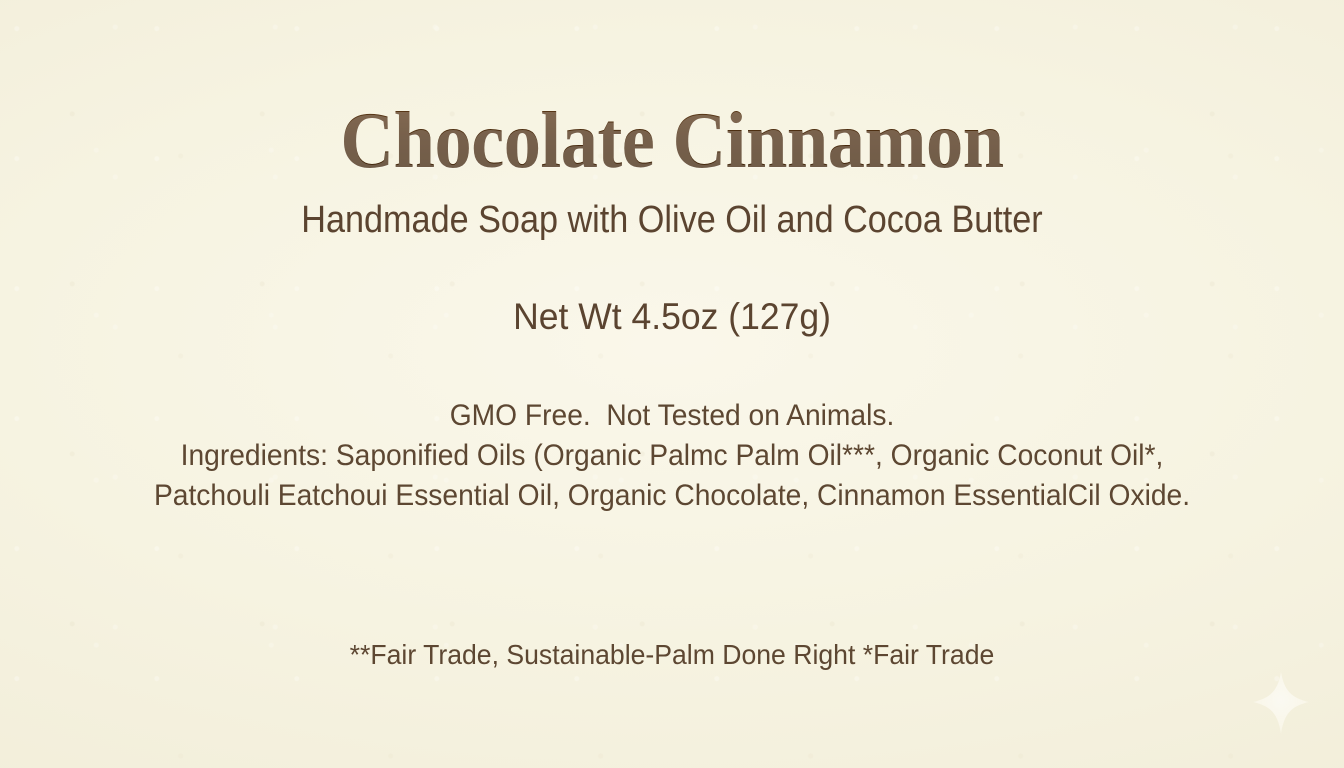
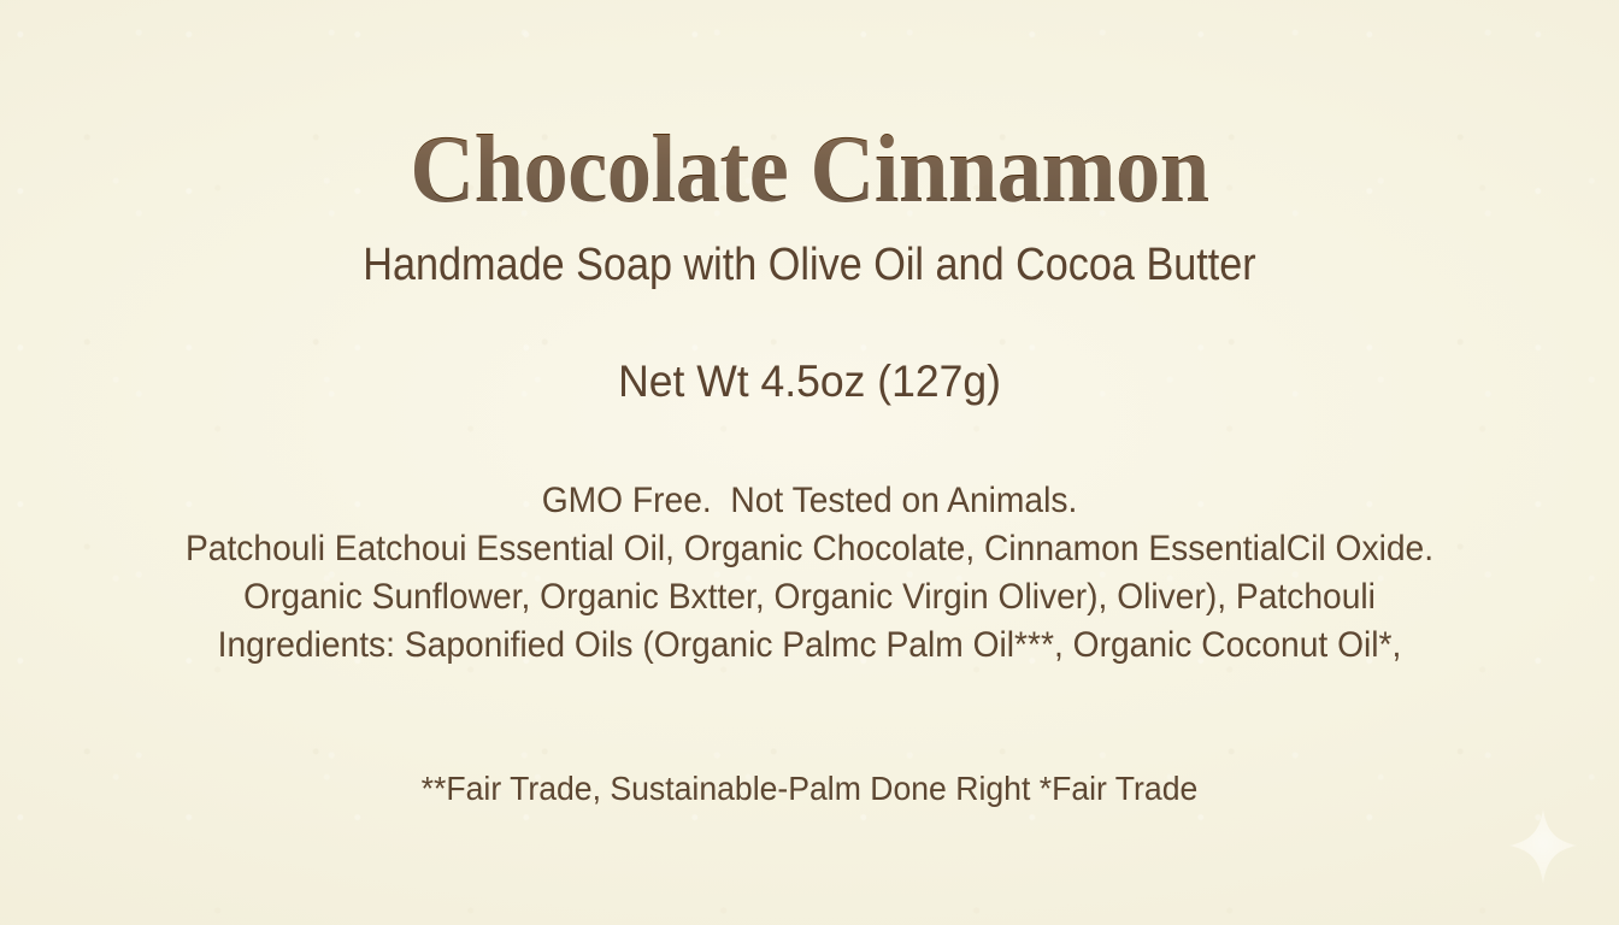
  Chocolate Cinnamon
  Handmade Soap with Olive Oil and Cocoa Butter
  Net Wt 4.5oz (127g)
  GMO Free. Not Tested on Animals.
- Ingredients: Saponified Oils (Organic Palmc Palm Oil***, Organic Coconut Oil*,
+ Patchouli Eatchoui Essential Oil, Organic Chocolate, Cinnamon EssentialCil Oxide.
+ Organic Sunflower, Organic Bxtter, Organic Virgin Oliver), Oliver), Patchouli
- Patchouli Eatchoui Essential Oil, Organic Chocolate, Cinnamon EssentialCil Oxide.
+ Ingredients: Saponified Oils (Organic Palmc Palm Oil***, Organic Coconut Oil*,
  **Fair Trade, Sustainable-Palm Done Right *Fair Trade
